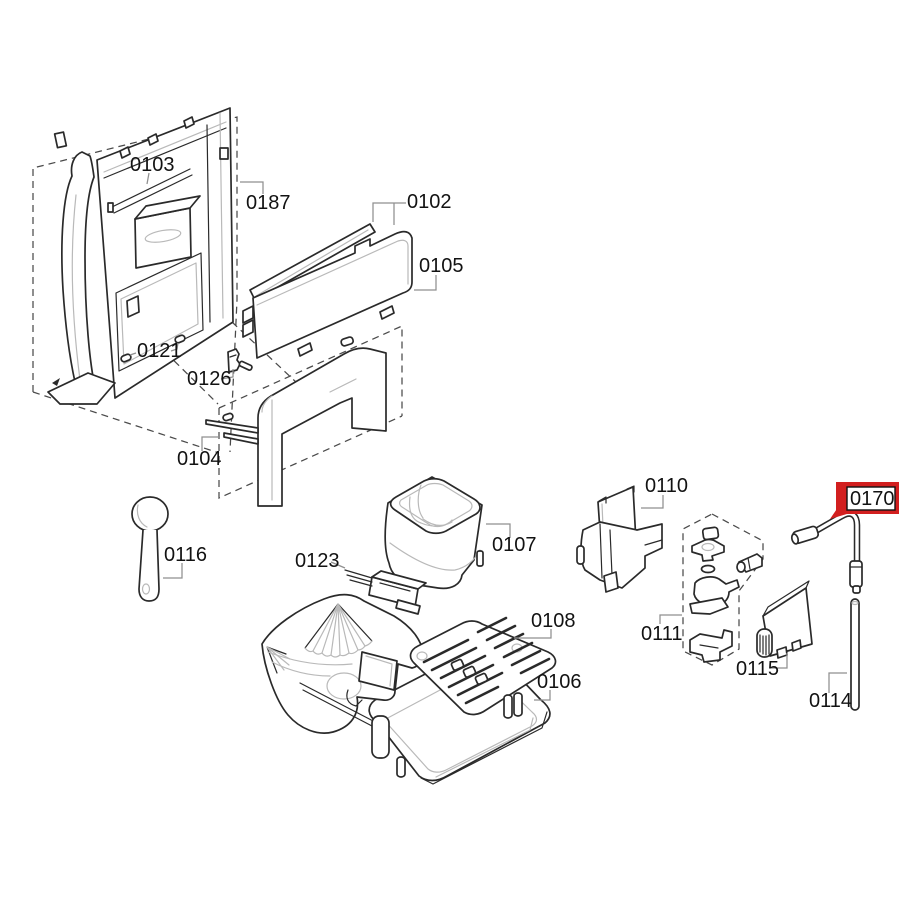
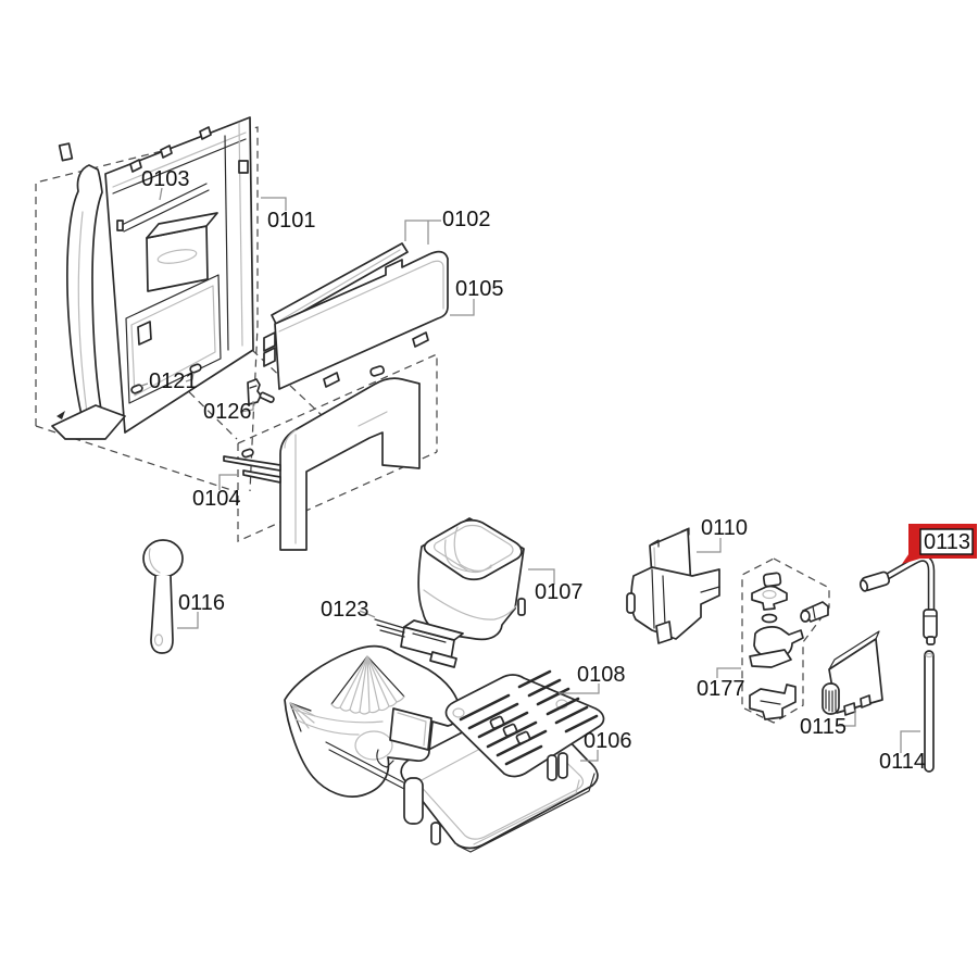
  0103
- 0187
+ 0101
  0102
  0105
  0121
  0126
  0104
  0116
  0123
  0107
  0108
  0106
  0110
- 0111
+ 0177
  0115
  0114
- 0170
+ 0113
